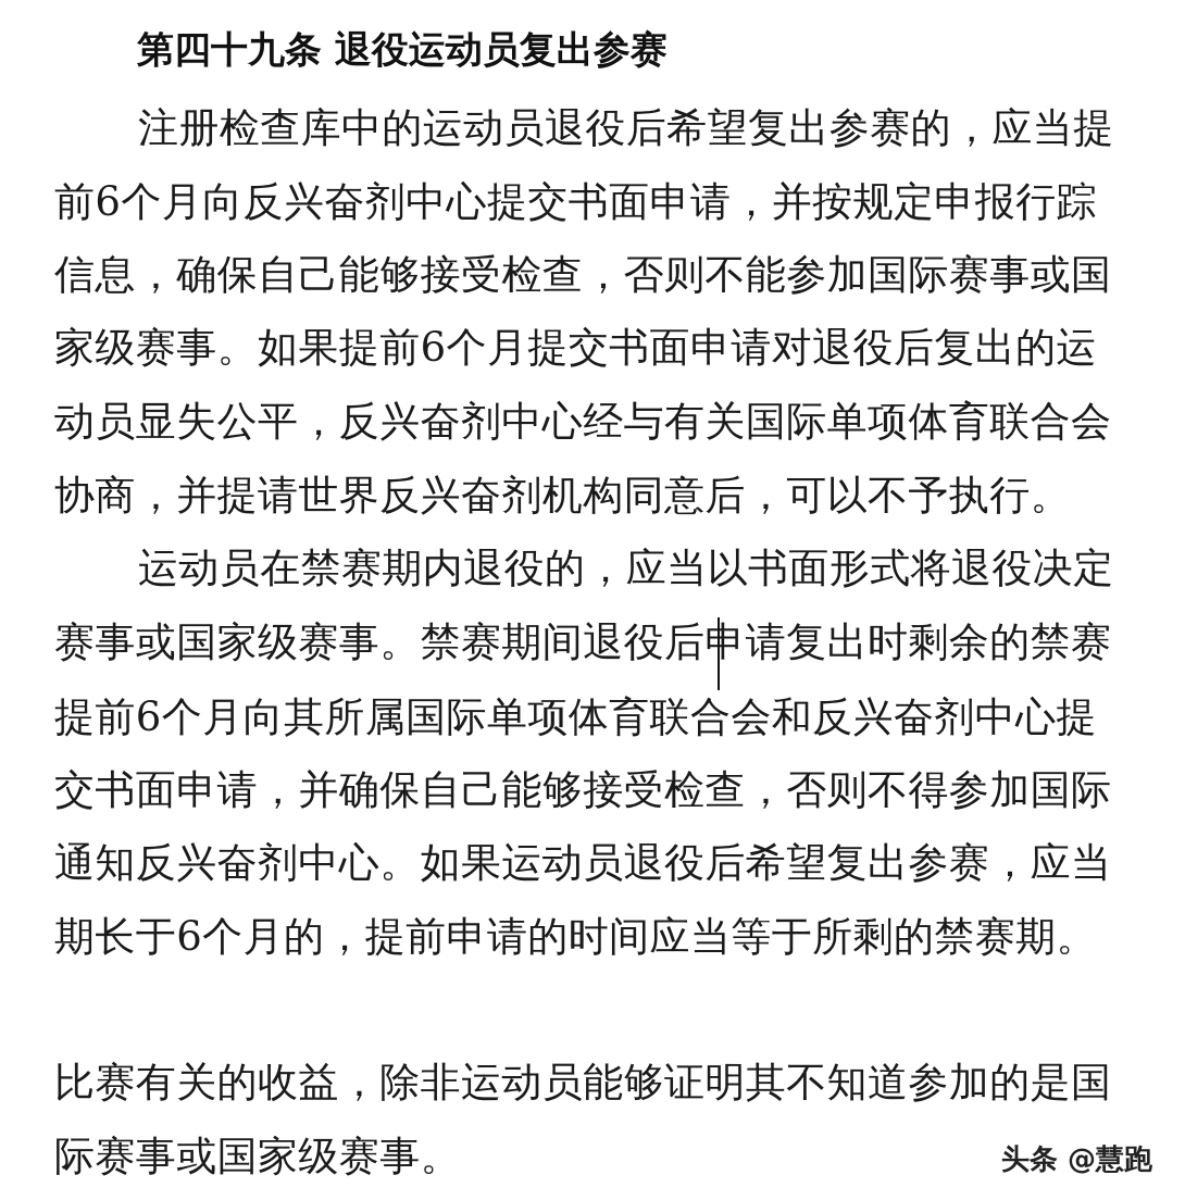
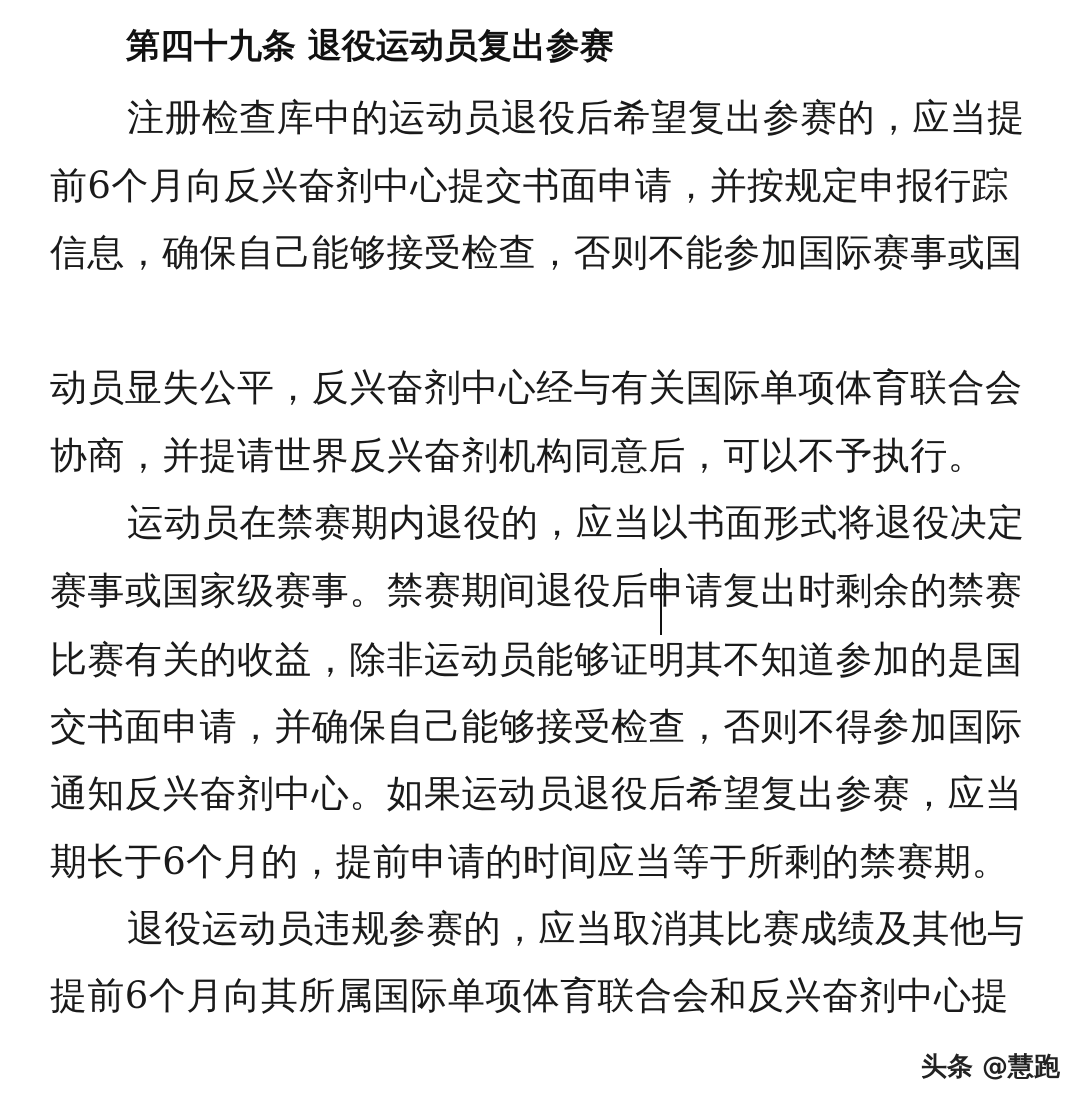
  第四十九条 退役运动员复出参赛
  注册检查库中的运动员退役后希望复出参赛的，应当提
  前6个月向反兴奋剂中心提交书面申请，并按规定申报行踪
  信息，确保自己能够接受检查，否则不能参加国际赛事或国
- 家级赛事。如果提前6个月提交书面申请对退役后复出的运
  动员显失公平，反兴奋剂中心经与有关国际单项体育联合会
  协商，并提请世界反兴奋剂机构同意后，可以不予执行。
  运动员在禁赛期内退役的，应当以书面形式将退役决定
  赛事或国家级赛事。禁赛期间退役后申请复出时剩余的禁赛
- 提前6个月向其所属国际单项体育联合会和反兴奋剂中心提
+ 比赛有关的收益，除非运动员能够证明其不知道参加的是国
  交书面申请，并确保自己能够接受检查，否则不得参加国际
  通知反兴奋剂中心。如果运动员退役后希望复出参赛，应当
  期长于6个月的，提前申请的时间应当等于所剩的禁赛期。
+ 退役运动员违规参赛的，应当取消其比赛成绩及其他与
- 比赛有关的收益，除非运动员能够证明其不知道参加的是国
+ 提前6个月向其所属国际单项体育联合会和反兴奋剂中心提
- 际赛事或国家级赛事。
  头条 @慧跑
